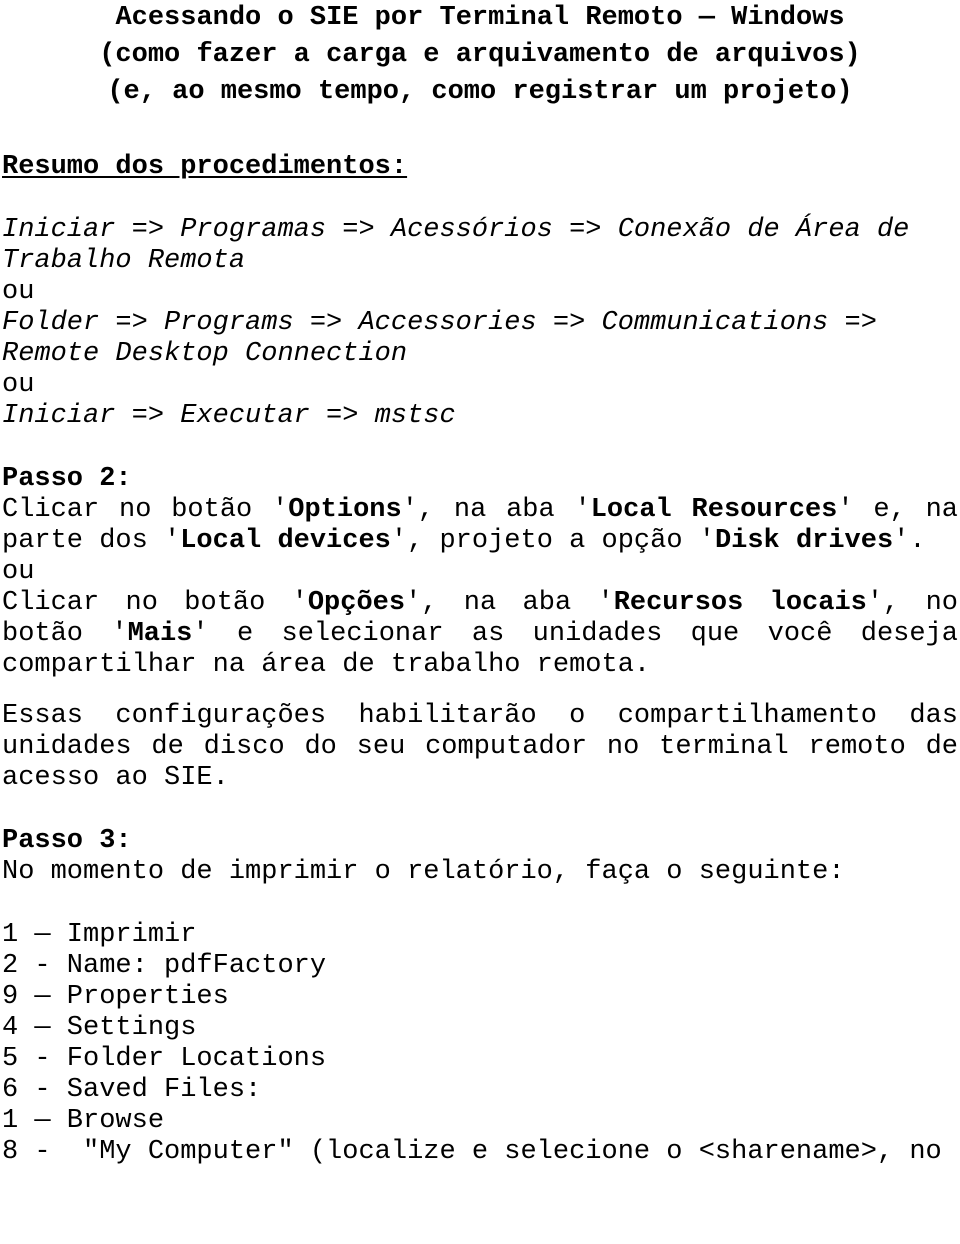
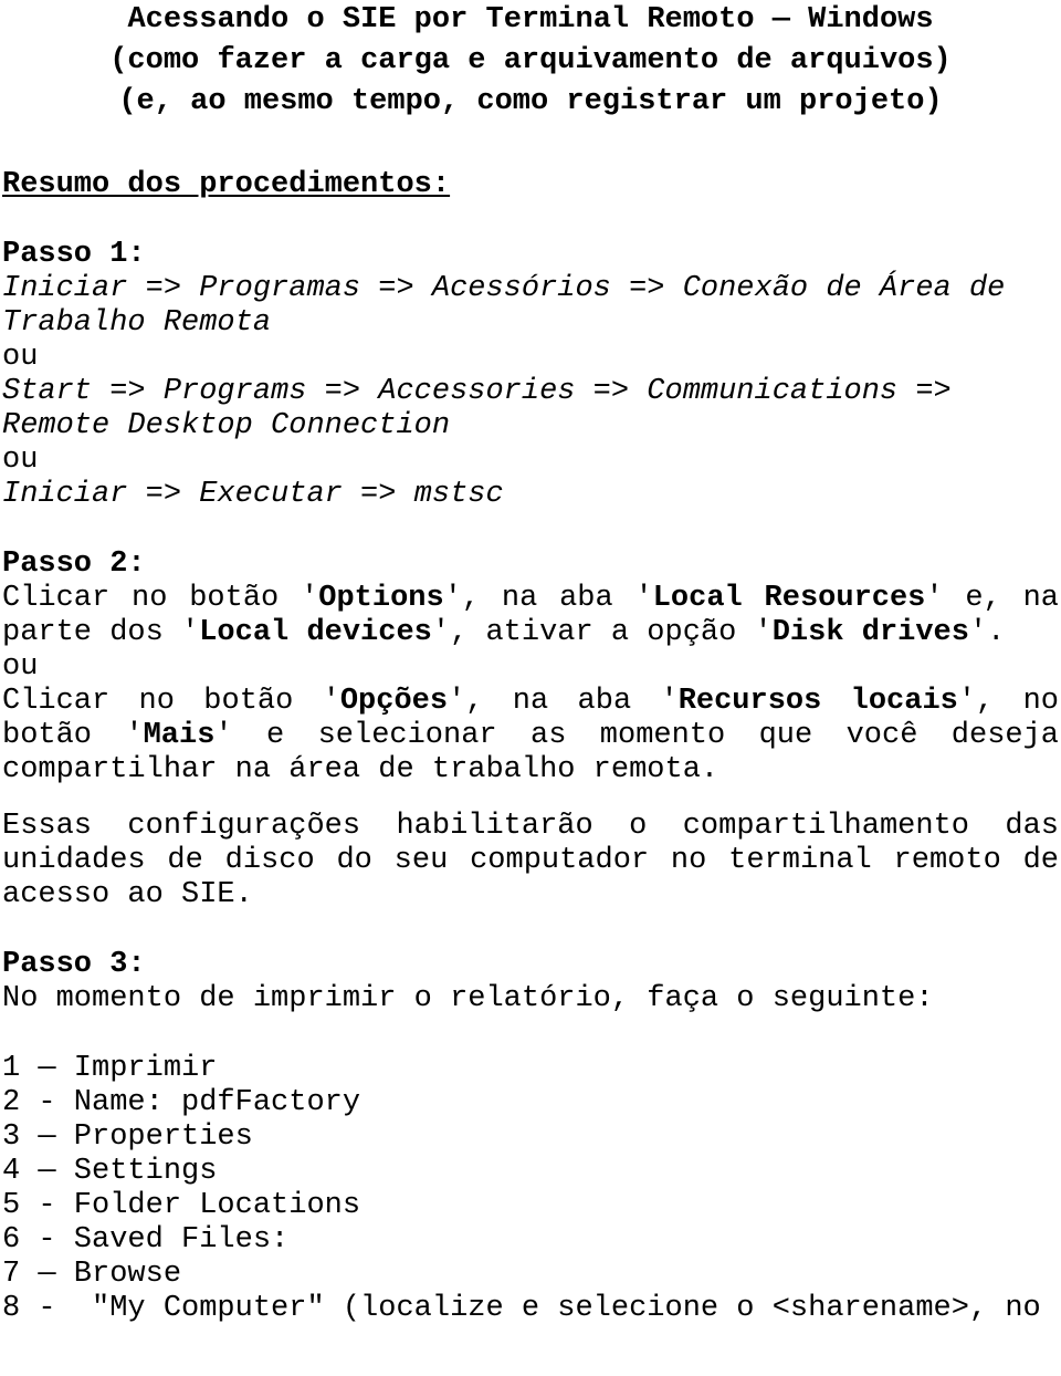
  Acessando o SIE por Terminal Remoto — Windows
  (como fazer a carga e arquivamento de arquivos)
  (e, ao mesmo tempo, como registrar um projeto)
  Resumo dos procedimentos:
+ Passo 1:
  Iniciar => Programas => Acessórios => Conexão de Área de
  Trabalho Remota
  ou
- Folder => Programs => Accessories => Communications =>
+ Start => Programs => Accessories => Communications =>
  Remote Desktop Connection
  ou
  Iniciar => Executar => mstsc
  Passo 2:
- Clicar no botão 'Options', na aba 'Local Resources' e, na parte dos 'Local devices', projeto a opção 'Disk drives'.
+ Clicar no botão 'Options', na aba 'Local Resources' e, na parte dos 'Local devices', ativar a opção 'Disk drives'.
  ou
- Clicar no botão 'Opções', na aba 'Recursos locais', no botão 'Mais' e selecionar as unidades que você deseja compartilhar na área de trabalho remota.
+ Clicar no botão 'Opções', na aba 'Recursos locais', no botão 'Mais' e selecionar as momento que você deseja compartilhar na área de trabalho remota.
  Essas configurações habilitarão o compartilhamento das unidades de disco do seu computador no terminal remoto de acesso ao SIE.
  Passo 3:
  No momento de imprimir o relatório, faça o seguinte:
  1 — Imprimir
  2 - Name: pdfFactory
- 9 — Properties
+ 3 — Properties
  4 — Settings
  5 - Folder Locations
  6 - Saved Files:
- 1 — Browse
+ 7 — Browse
  8 - "My Computer" (localize e selecione o <sharename>, no
